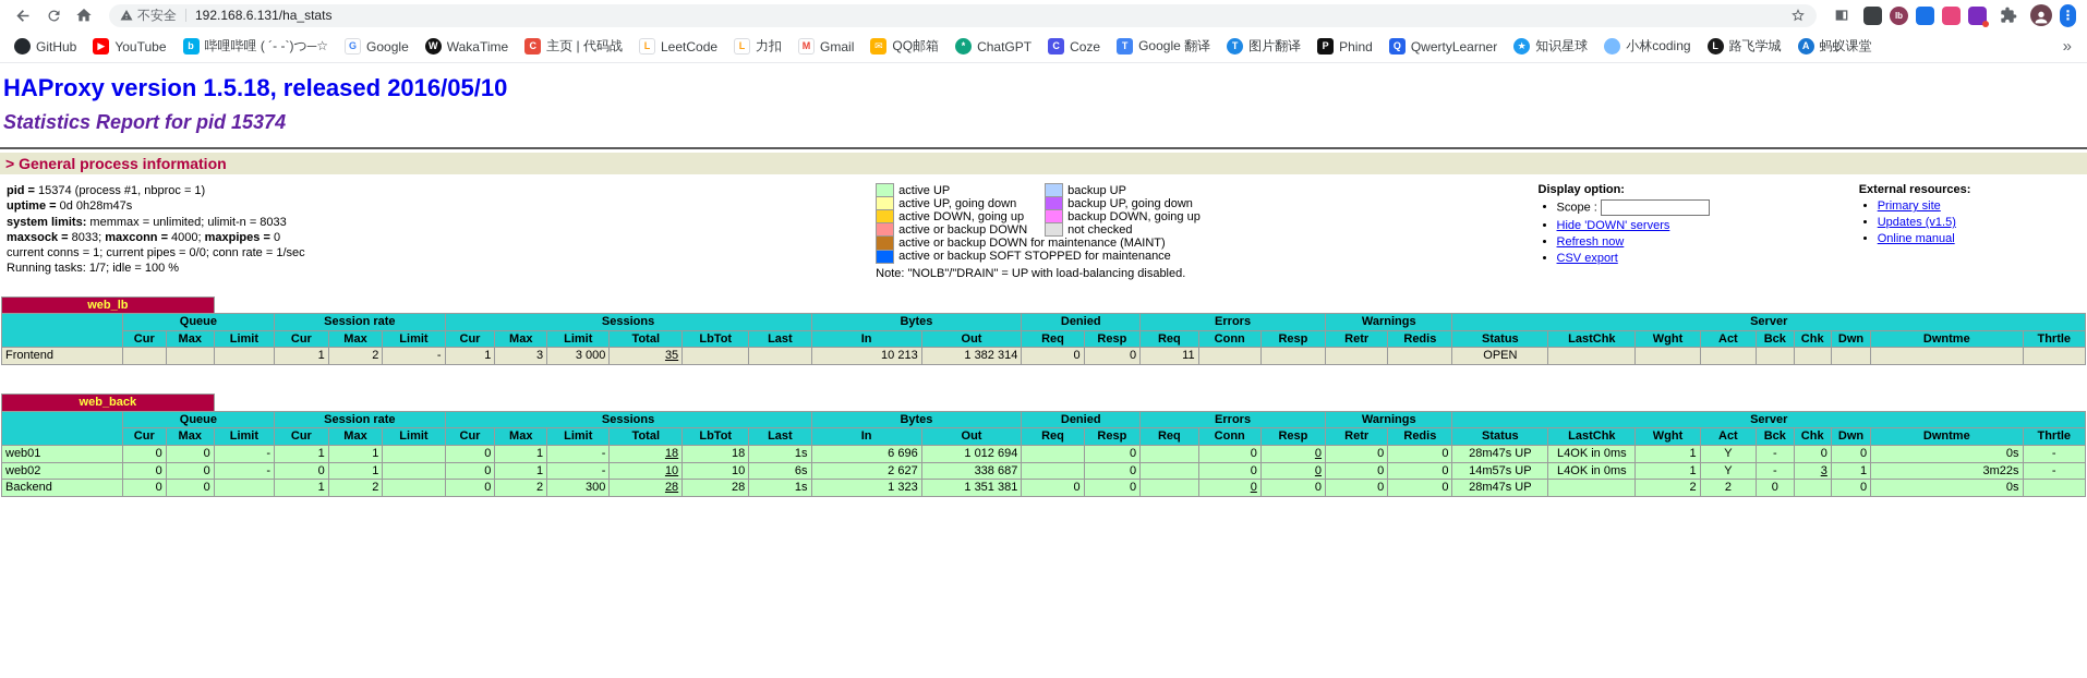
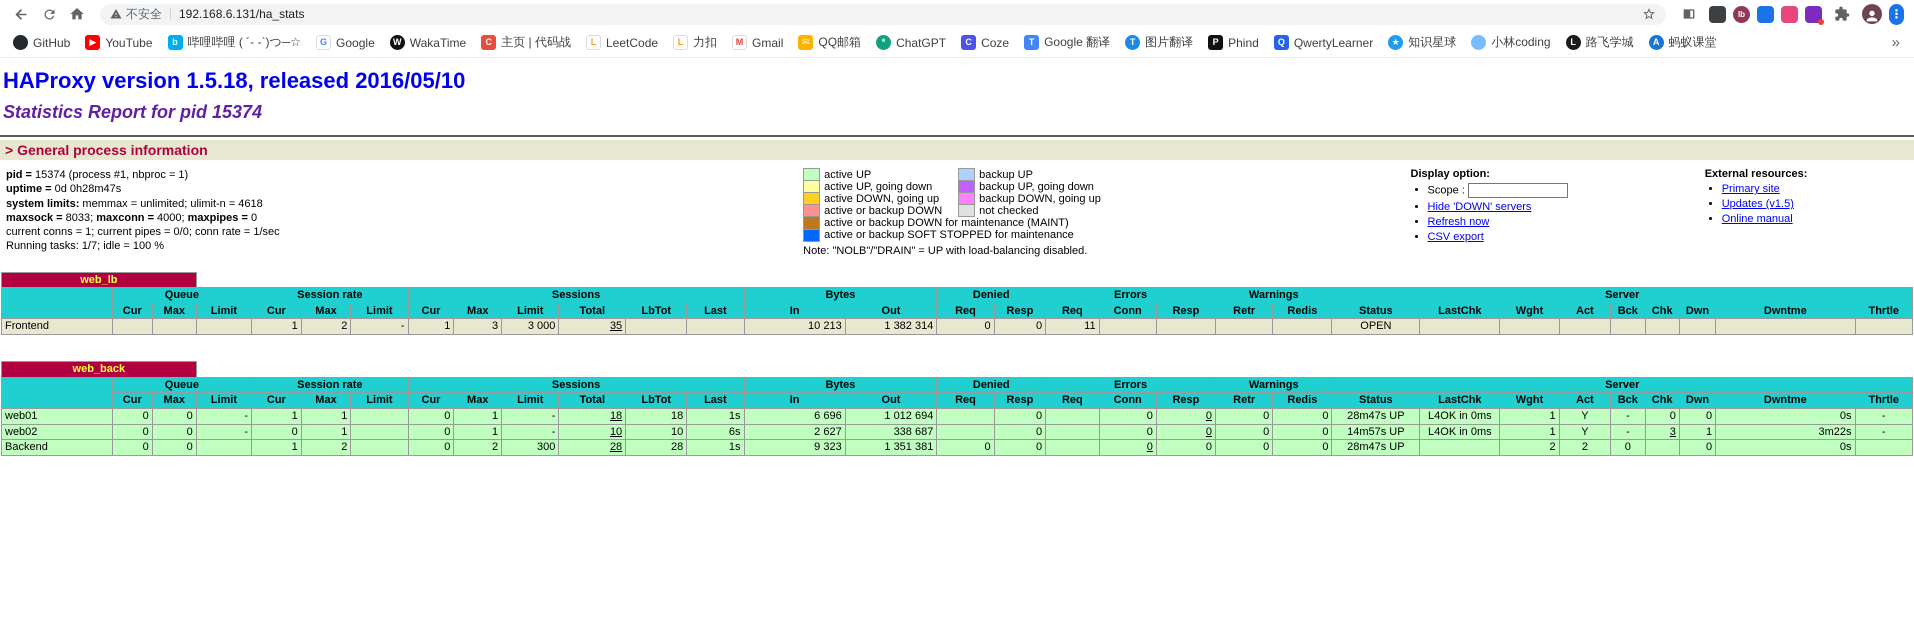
  不安全
  192.168.6.131/ha_stats
  lb
  ⋮
  GitHub
  ▶
  YouTube
  b
  哔哩哔哩 ( ´- -`)つ─☆
  G
  Google
  W
  WakaTime
  C
  主页 | 代码战
  L
  LeetCode
  L
  力扣
  M
  Gmail
  ✉
  QQ邮箱
  *
  ChatGPT
  C
  Coze
  T
  Google 翻译
  T
  图片翻译
  P
  Phind
  Q
  QwertyLearner
  ★
  知识星球
  小林coding
  L
  路飞学城
  A
  蚂蚁课堂
  »
  HAProxy version 1.5.18, released 2016/05/10
  Statistics Report for pid 15374
  > General process information
  pid = 15374 (process #1, nbproc = 1)
  uptime = 0d 0h28m47s
- system limits: memmax = unlimited; ulimit-n = 8033
+ system limits: memmax = unlimited; ulimit-n = 4618
  maxsock = 8033; maxconn = 4000; maxpipes = 0
  current conns = 1; current pipes = 0/0; conn rate = 1/sec
  Running tasks: 1/7; idle = 100 %
  	active UP		backup UP
  	active UP, going down		backup UP, going down
  	active DOWN, going up		backup DOWN, going up
  	active or backup DOWN		not checked
  	active or backup DOWN for maintenance (MAINT)
  	active or backup SOFT STOPPED for maintenance
  Note: "NOLB"/"DRAIN" = UP with load-balancing disabled.
  Display option:
  Scope :
  Hide 'DOWN' servers
  Refresh now
  CSV export
  External resources:
  Primary site
  Updates (v1.5)
  Online manual
  web_lb
  	Queue	Session rate	Sessions	Bytes	Denied	Errors	Warnings	Server
  Cur	Max	Limit	Cur	Max	Limit	Cur	Max	Limit	Total	LbTot	Last	In	Out	Req	Resp	Req	Conn	Resp	Retr	Redis	Status	LastChk	Wght	Act	Bck	Chk	Dwn	Dwntme	Thrtle
  Frontend				1	2	-	1	3	3 000	35			10 213	1 382 314	0	0	11					OPEN
  web_back
  	Queue	Session rate	Sessions	Bytes	Denied	Errors	Warnings	Server
  Cur	Max	Limit	Cur	Max	Limit	Cur	Max	Limit	Total	LbTot	Last	In	Out	Req	Resp	Req	Conn	Resp	Retr	Redis	Status	LastChk	Wght	Act	Bck	Chk	Dwn	Dwntme	Thrtle
  web01	0	0	-	1	1		0	1	-	18	18	1s	6 696	1 012 694		0		0	0	0	0	28m47s UP	L4OK in 0ms	1	Y	-	0	0	0s	-
  web02	0	0	-	0	1		0	1	-	10	10	6s	2 627	338 687		0		0	0	0	0	14m57s UP	L4OK in 0ms	1	Y	-	3	1	3m22s	-
- Backend	0	0		1	2		0	2	300	28	28	1s	1 323	1 351 381	0	0		0	0	0	0	28m47s UP		2	2	0		0	0s
+ Backend	0	0		1	2		0	2	300	28	28	1s	9 323	1 351 381	0	0		0	0	0	0	28m47s UP		2	2	0		0	0s
